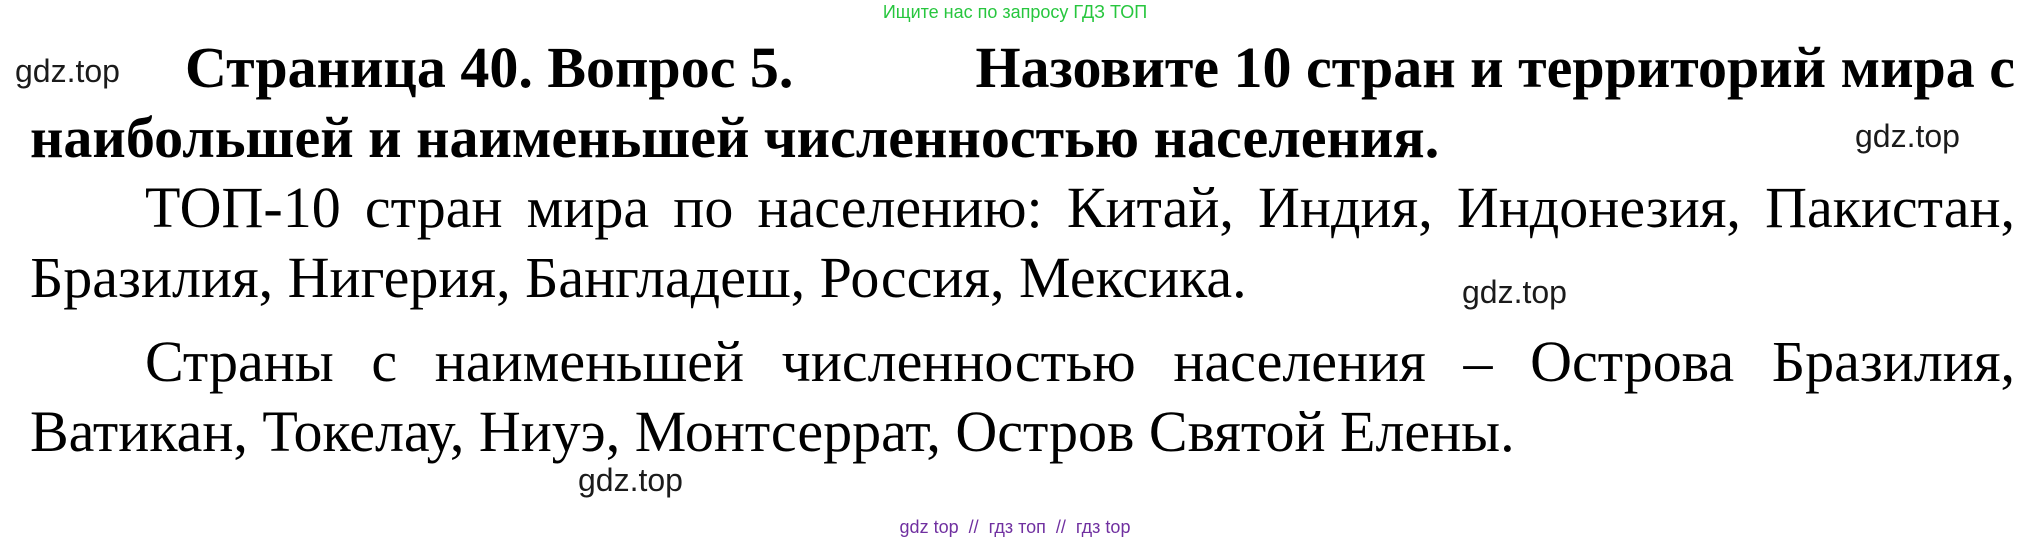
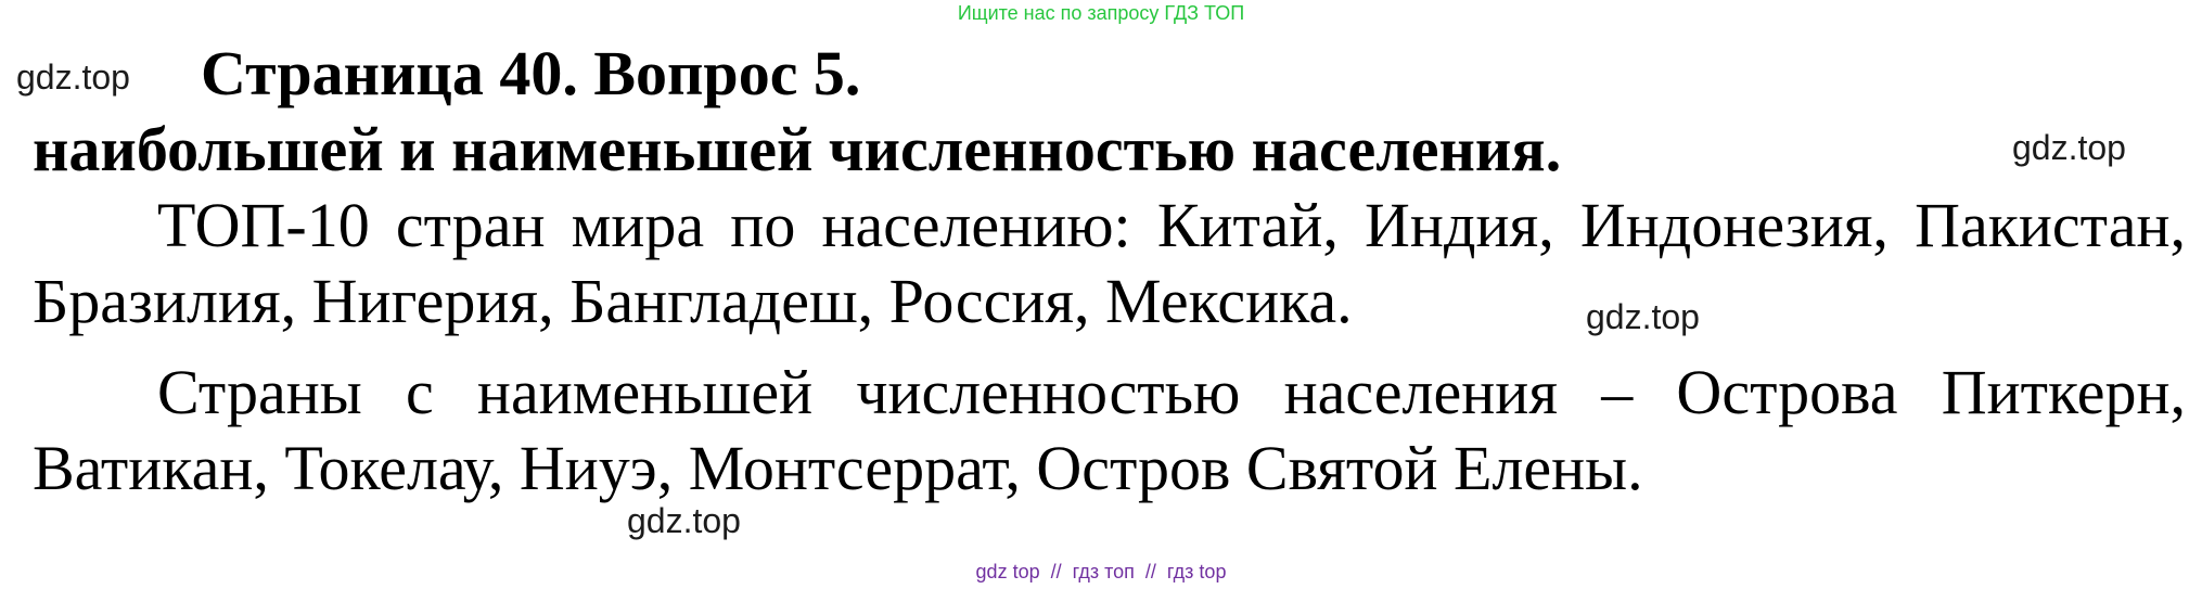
  Ищите нас по запросу ГДЗ ТОП
  gdz.top
  gdz.top
  gdz.top
  gdz.top
  Страница 40. Вопрос 5.
- Назовите 10 стран и территорий мира с
  наибольшей и наименьшей численностью населения.
  ТОП-10 стран мира по населению: Китай, Индия, Индонезия, Пакистан,
  Бразилия, Нигерия, Бангладеш, Россия, Мексика.
- Страны с наименьшей численностью населения – Острова Бразилия,
+ Страны с наименьшей численностью населения – Острова Питкерн,
  Ватикан, Токелау, Ниуэ, Монтсеррат, Остров Святой Елены.
  gdz top // гдз топ // гдз top
